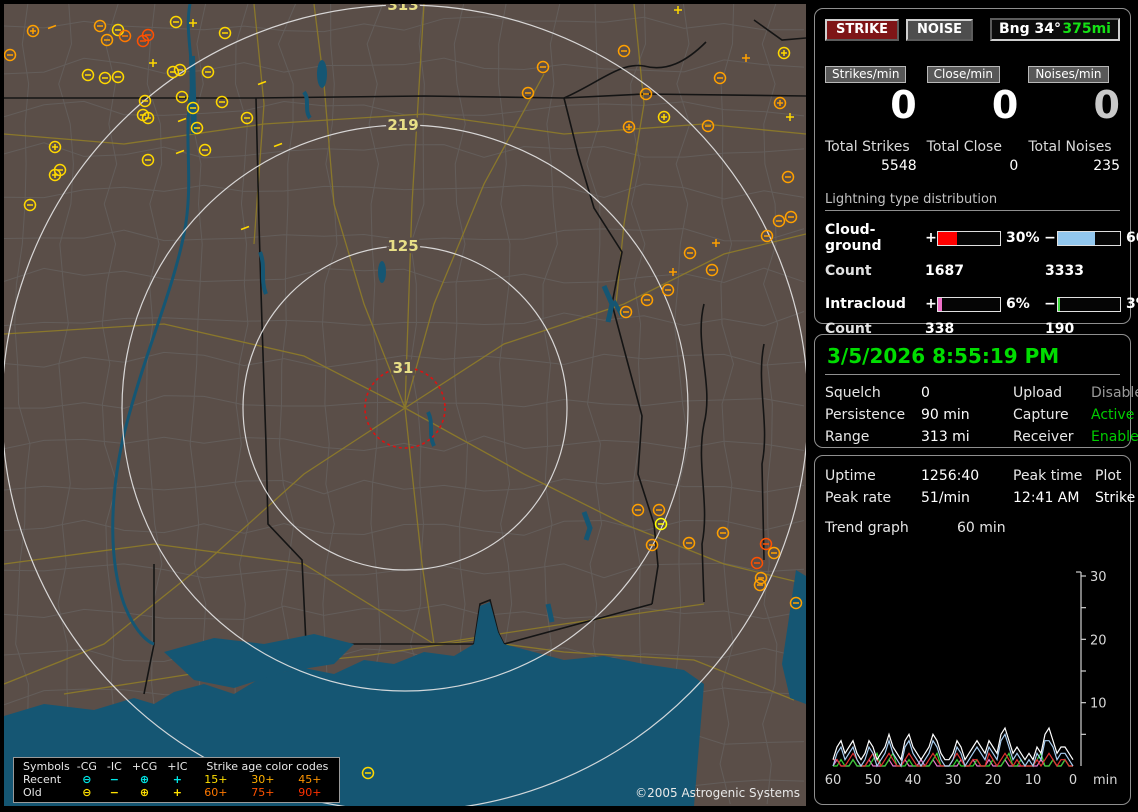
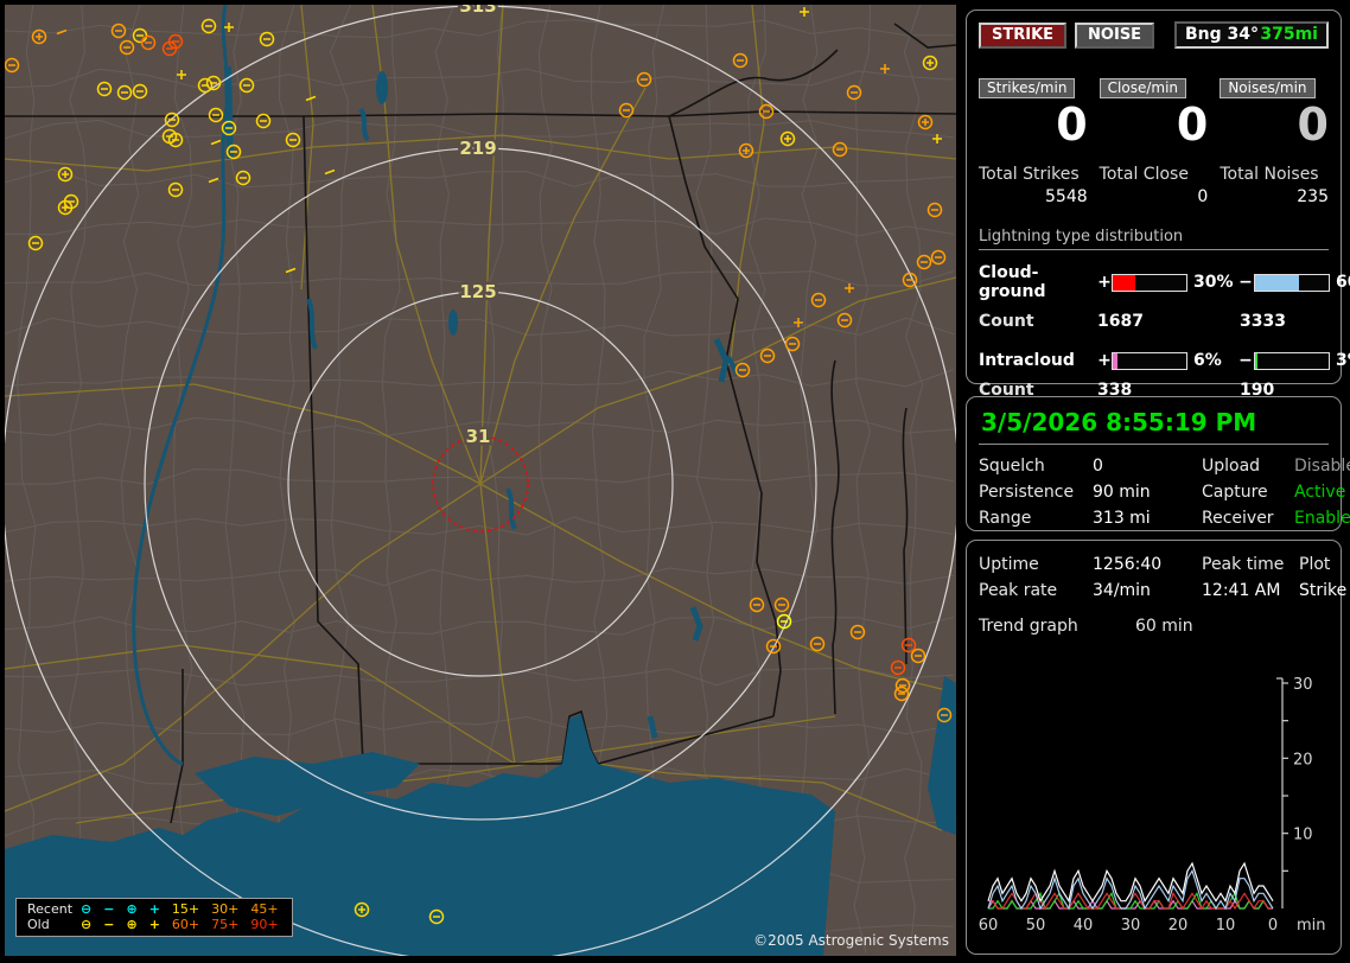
  313
  219
  125
  31
- Symbols	-CG	-IC	+CG	+IC	Strike age color codes
  Recent	⊖	−	⊕	+	15+	30+	45+
  Old	⊖	−	⊕	+	60+	75+	90+
  ©2005 Astrogenic Systems
  STRIKE
  NOISE
  Bng 34°
  375mi
  Strikes/min
  0
  Total Strikes
  5548
  Close/min
  0
  Total Close
  0
  Noises/min
  0
  Total Noises
  235
  Lightning type distribution
  Cloud-ground
  +
  30%
  −
  Count
  1687
  3333
  Intracloud
  +
  6%
  −
  Count
  338
  190
  3/5/2026 8:55:19 PM
  Squelch
  0
  Upload
  Disabl
  Persistence
  90 min
  Capture
  Active
  Range
  313 mi
  Receiver
  Enable
  Uptime
  1256:40
  Peak time
  Plot
  Peak rate
- 51/min
+ 34/min
  12:41 AM
  Strike
  Trend graph
  60 min
  10
  20
  30
  60
  50
  40
  30
  20
  10
  0
  min
